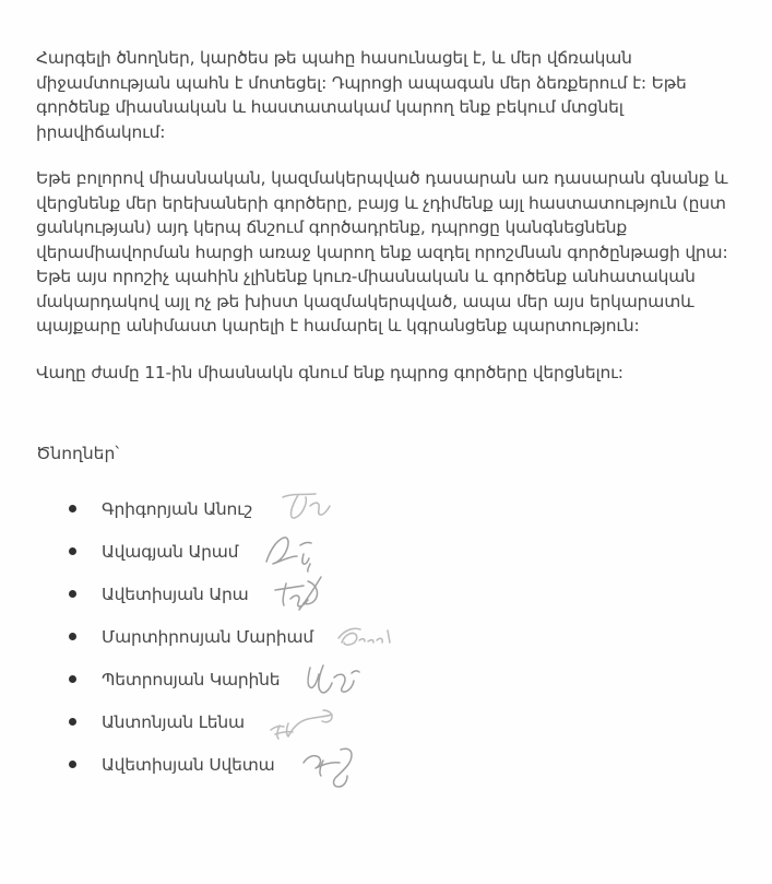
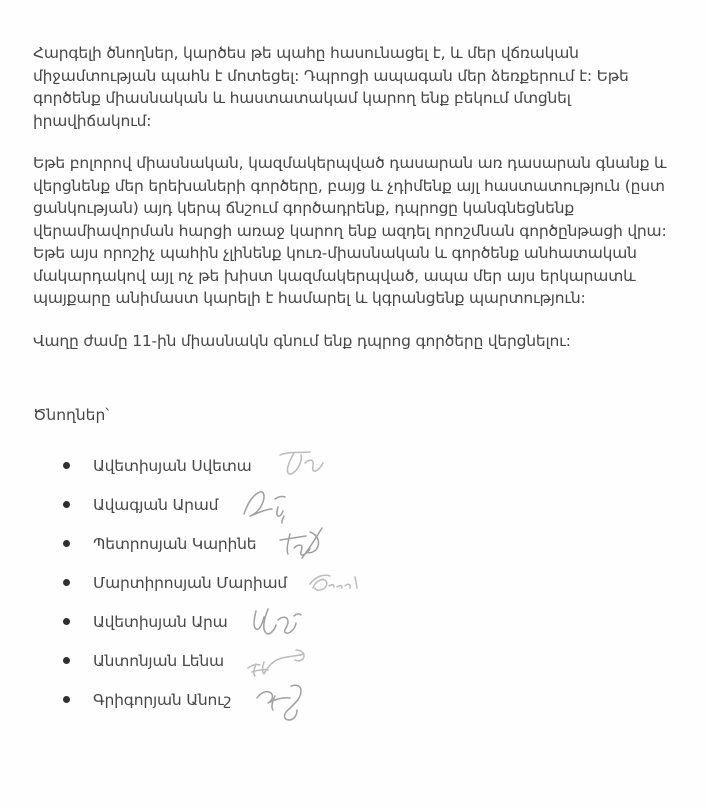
  Հարգելի ծնողներ, կարծես թե պահը հասունացել է, և մեր վճռական միջամտության պահն է մոտեցել: Դպրոցի ապագան մեր ձեռքերում է: Եթե գործենք միասնական և հաստատակամ կարող ենք բեկում մտցնել իրավիճակում:
  Եթե բոլորով միասնական, կազմակերպված դասարան առ դասարան գնանք և վերցնենք մեր երեխաների գործերը, բայց և չդիմենք այլ հաստատություն (ըստ ցանկության) այդ կերպ ճնշում գործադրենք, դպրոցը կանգնեցնենք վերամիավորման հարցի առաջ կարող ենք ազդել որոշմնան գործընթացի վրա: Եթե այս որոշիչ պահին չլինենք կուռ-միասնական և գործենք անհատական մակարդակով այլ ոչ թե խիստ կազմակերպված, ապա մեր այս երկարատև պայքարը անիմաստ կարելի է համարել և կգրանցենք պարտություն:
  Վաղը ժամը 11-ին միասնակն գնում ենք դպրոց գործերը վերցնելու:
  Ծնողներ՝
- Գրիգորյան Անուշ
+ Ավետիսյան Սվետա
  Ավագյան Արամ
- Ավետիսյան Արա
+ Պետրոսյան Կարինե
  Մարտիրոսյան Մարիամ
- Պետրոսյան Կարինե
+ Ավետիսյան Արա
  Անտոնյան Լենա
- Ավետիսյան Սվետա
+ Գրիգորյան Անուշ
